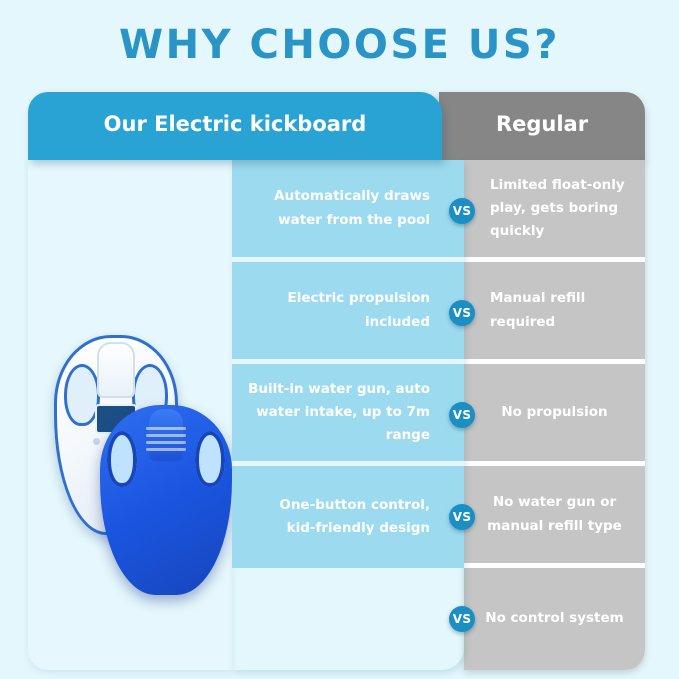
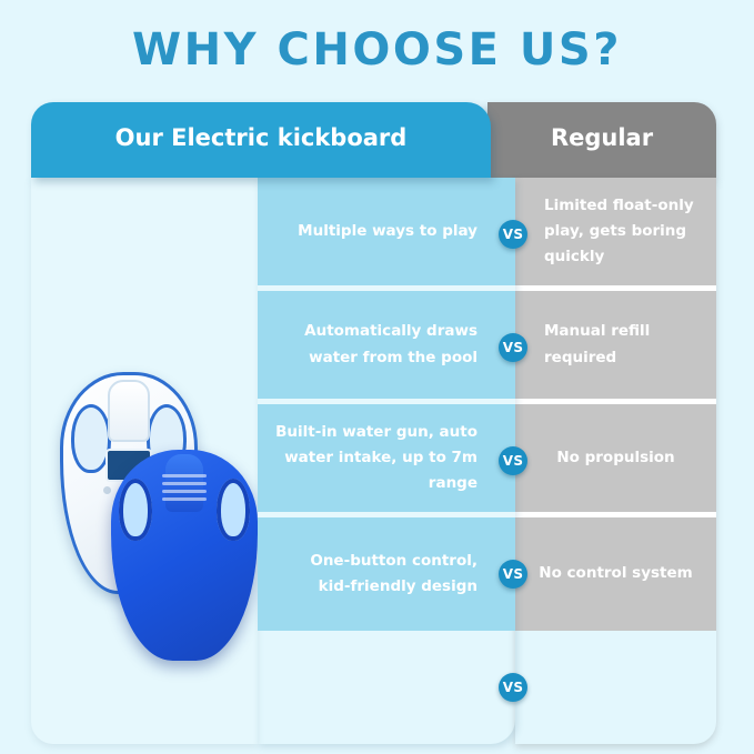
  WHY CHOOSE US?
  Regular
  Our Electric kickboard
+ Multiple ways to play
  Automatically draws water from the pool
- Electric propulsion included
  Built-in water gun, auto water intake, up to 7m range
  One-button control, kid-friendly design
  Limited float-only play, gets boring quickly
  Manual refill required
  No propulsion
- No water gun or manual refill type
  No control system
  VS
  VS
  VS
  VS
  VS
